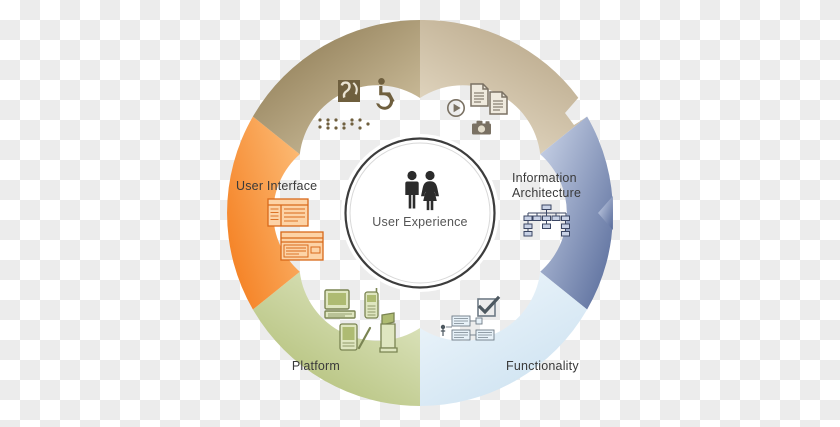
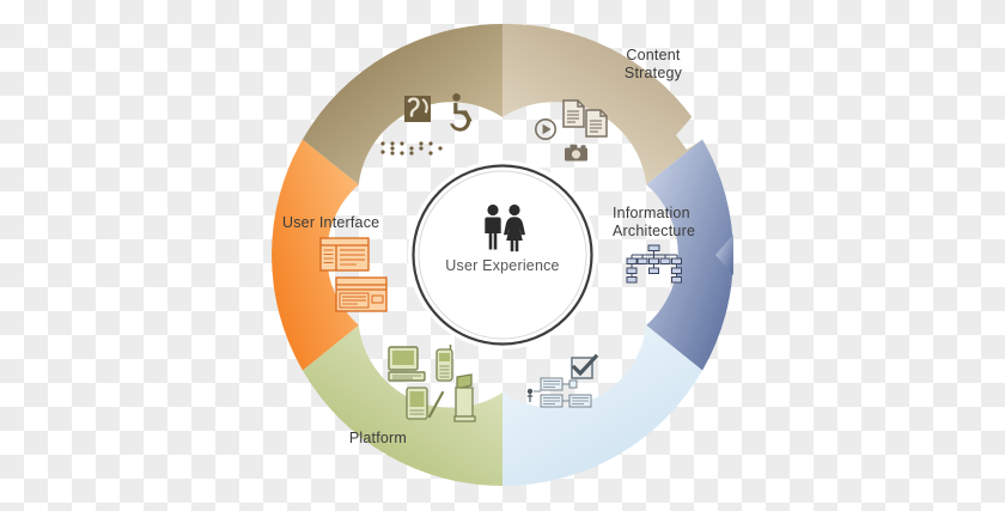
+ Content
+ Strategy
  Information
  Architecture
- Functionality
  Platform
  User Interface
  User Experience
